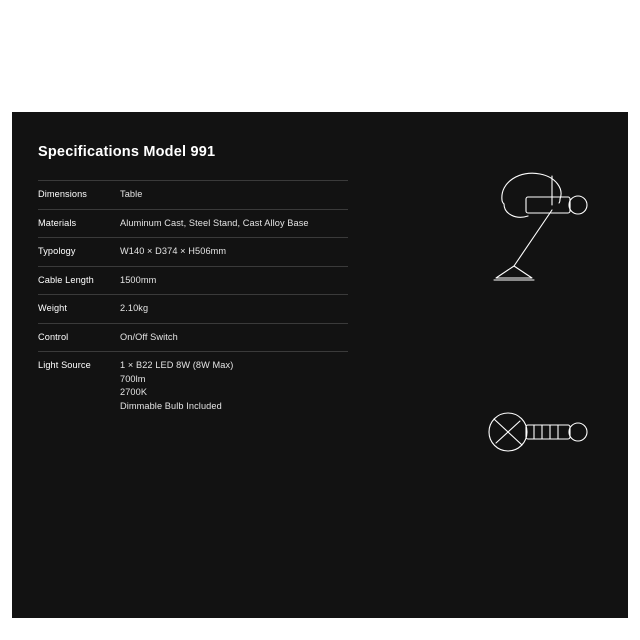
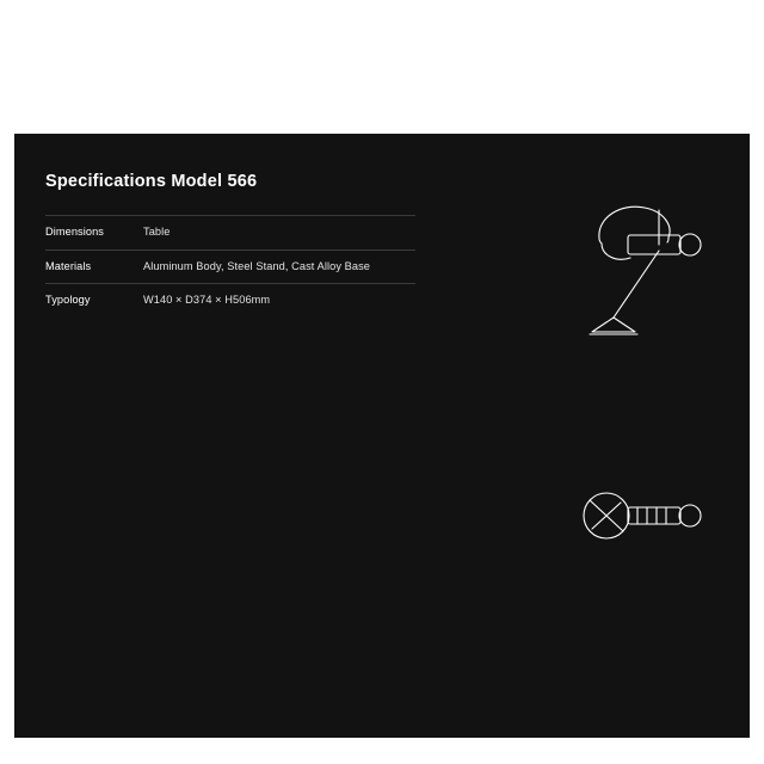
- Specifications Model 991
+ Specifications Model 566
  Dimensions	Table
- Materials	Aluminum Cast, Steel Stand, Cast Alloy Base
+ Materials	Aluminum Body, Steel Stand, Cast Alloy Base
  Typology	W140 × D374 × H506mm
- Cable Length	1500mm
- Weight	2.10kg
- Control	On/Off Switch
- Light Source	1 × B22 LED 8W (8W Max) 700lm 2700K Dimmable Bulb Included
